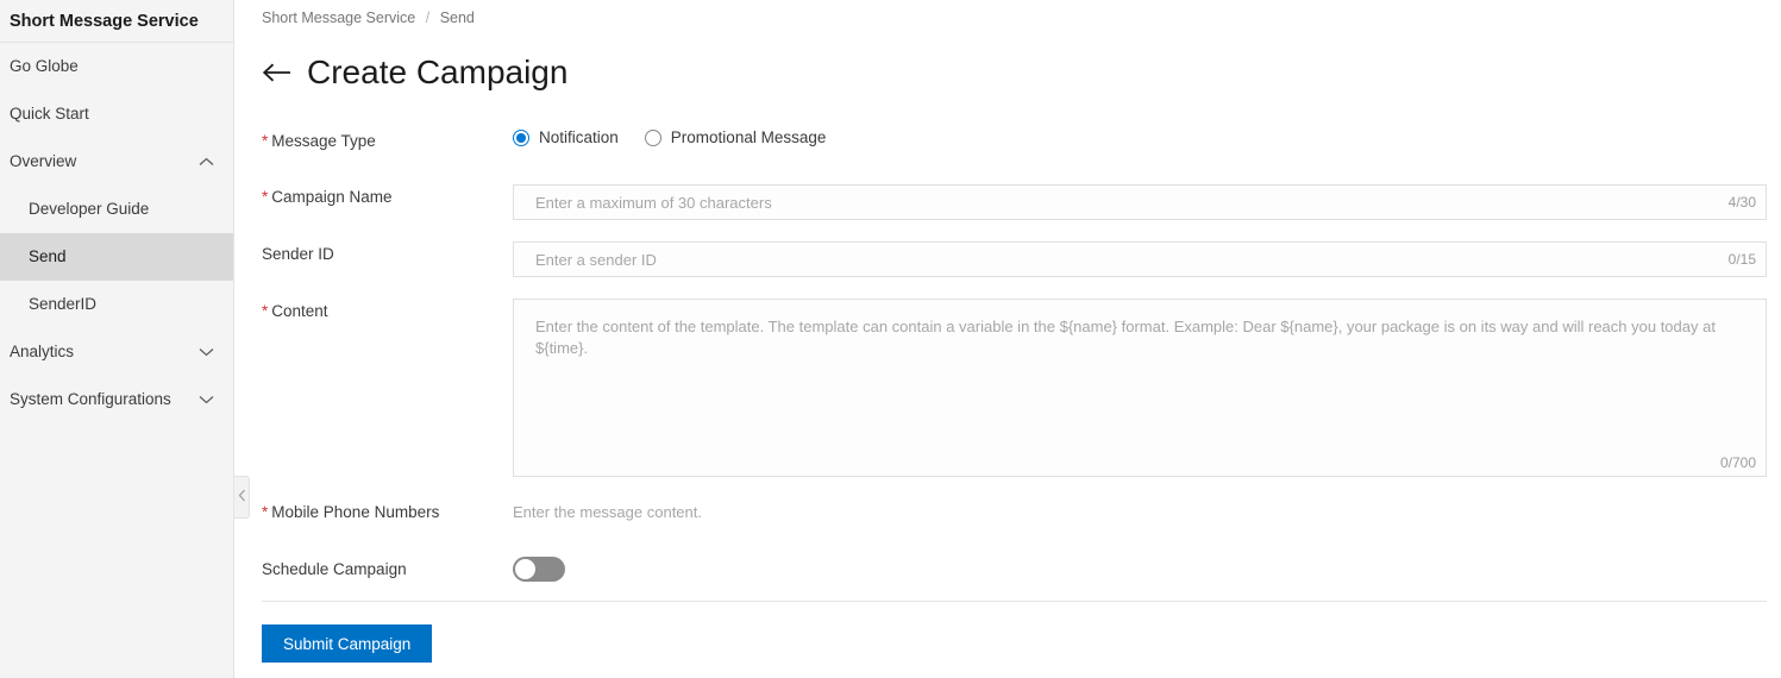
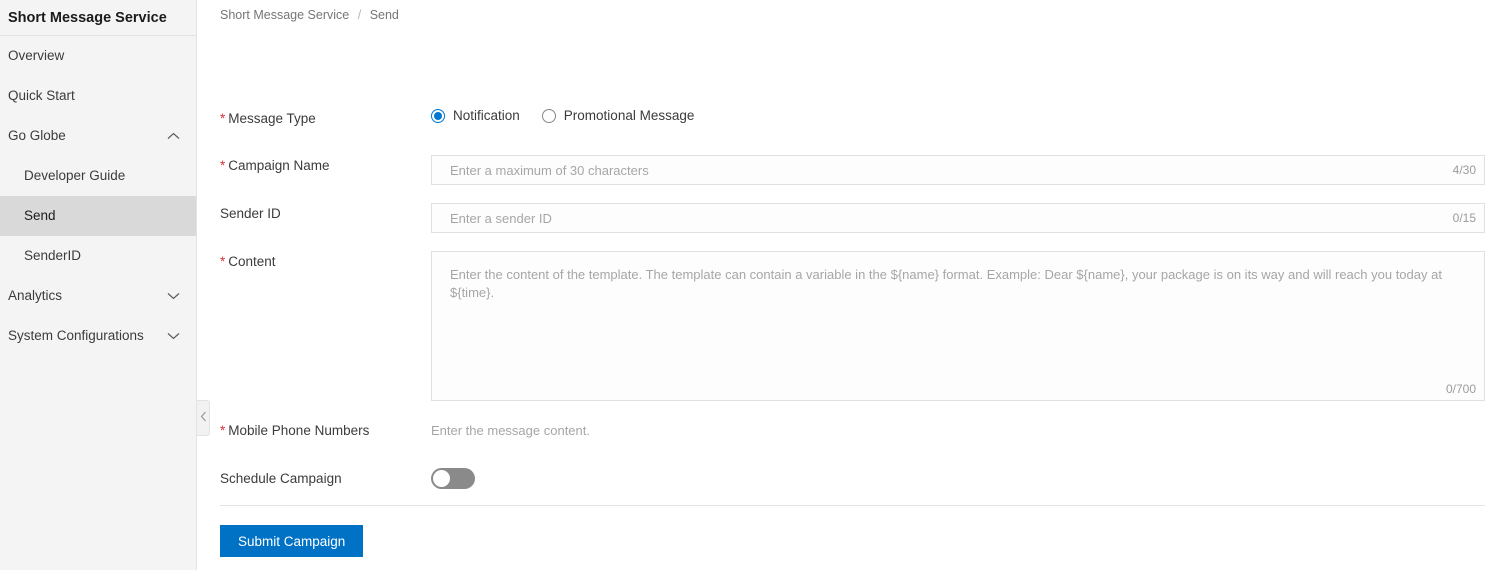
  Short Message Service
- Go Globe
+ Overview
  Quick Start
- Overview
+ Go Globe
  Developer Guide
  Send
  SenderID
  Analytics
  System Configurations
  Short Message Service / Send
- Create Campaign
  * Message Type
  Notification
  Promotional Message
  * Campaign Name
  Enter a maximum of 30 characters
  4/30
  Sender ID
  Enter a sender ID
  0/15
  * Content
  Enter the content of the template. The template can contain a variable in the ${name} format. Example: Dear ${name}, your package is on its way and will reach you today at ${time}.
  0/700
  * Mobile Phone Numbers
  Enter the message content.
  Schedule Campaign
  Submit Campaign
